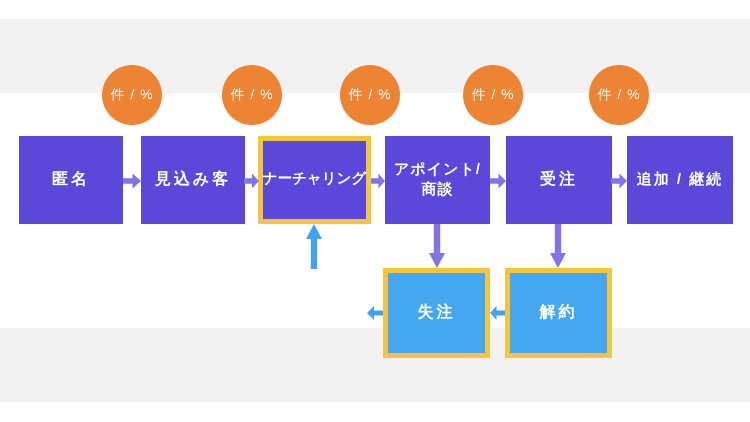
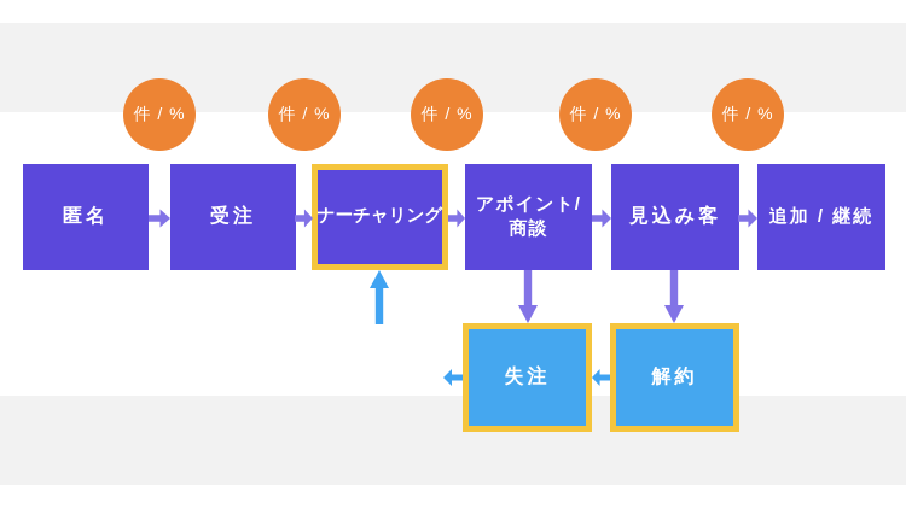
  件 / %
  件 / %
  件 / %
  件 / %
  件 / %
  匿名
- 見込み客
+ 受注
  ナーチャリング
  アポイント/
  商談
- 受注
+ 見込み客
  追加 / 継続
  失注
  解約
